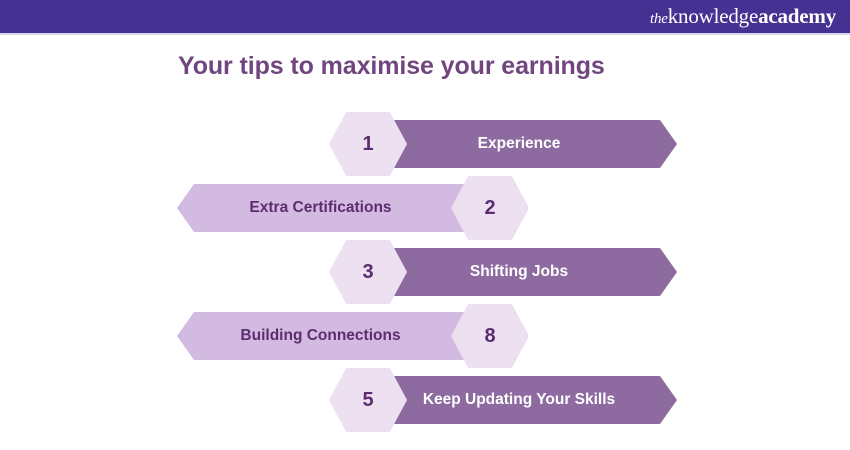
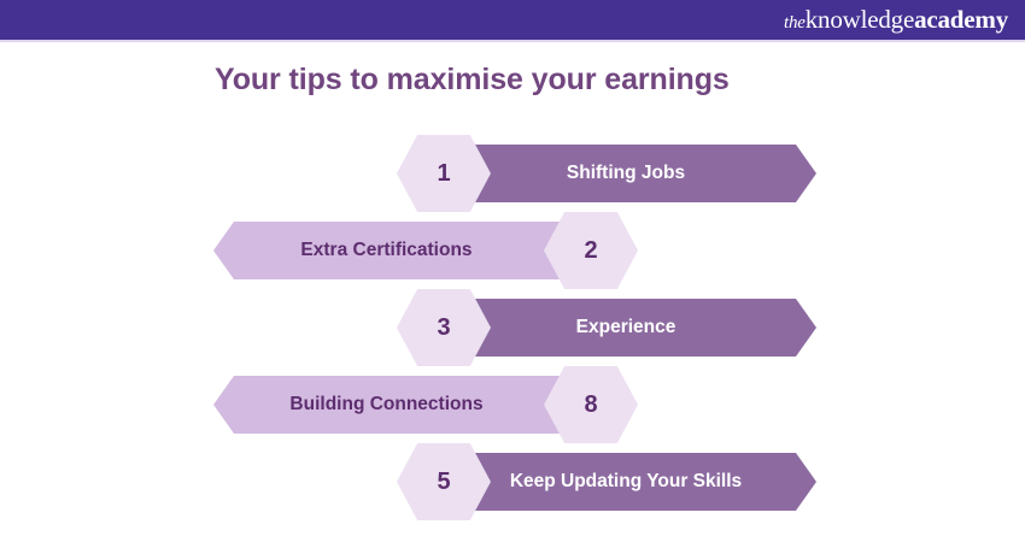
  theknowledgeacademy
  Your tips to maximise your earnings
- Experience
+ Shifting Jobs
  1
  Extra Certifications
  2
- Shifting Jobs
+ Experience
  3
  Building Connections
  8
  Keep Updating Your Skills
  5
